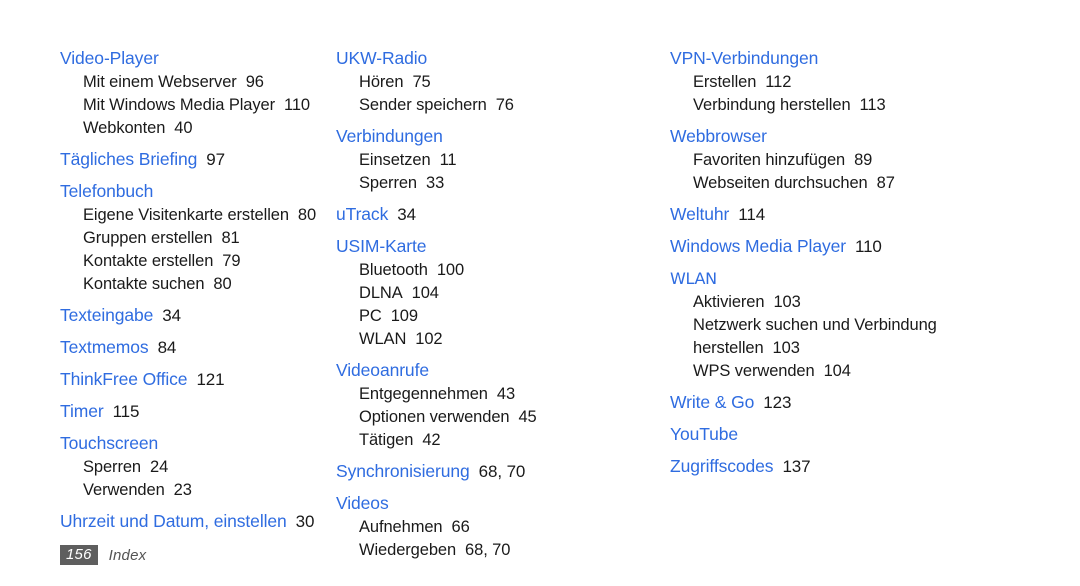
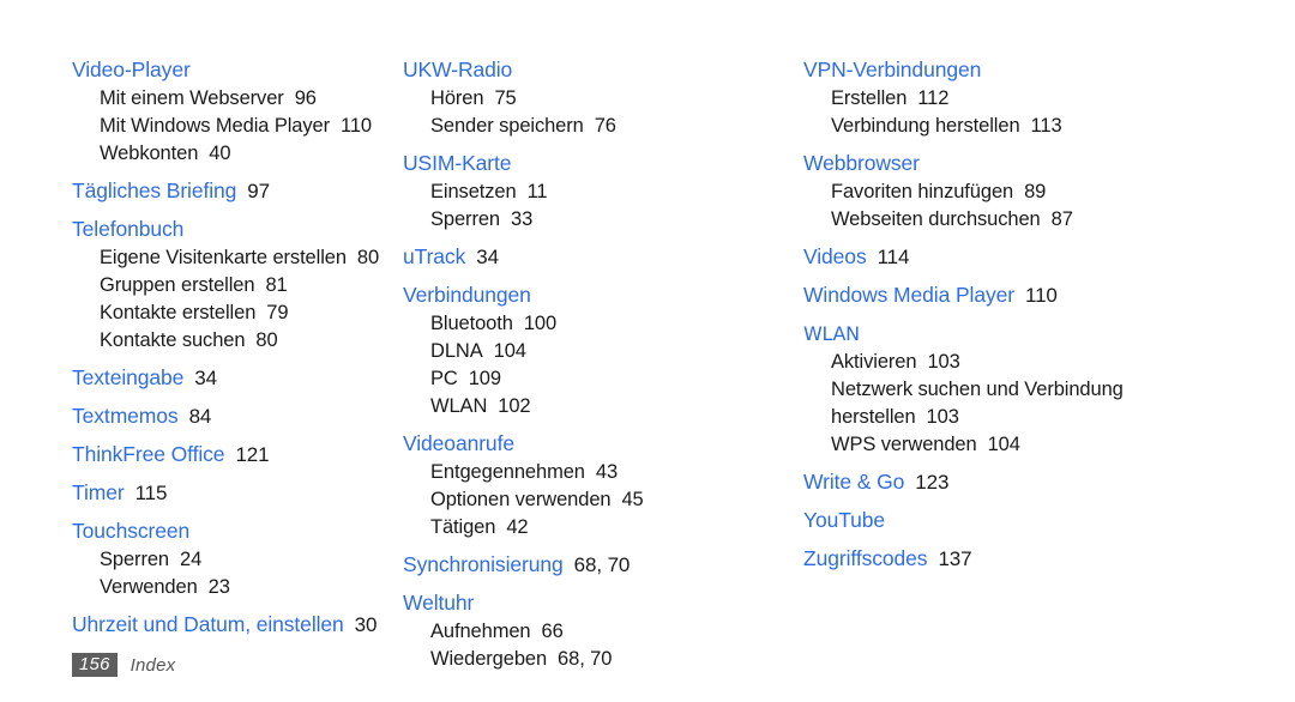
  Video-Player
  Mit einem Webserver 96
  Mit Windows Media Player 110
  Webkonten 40
  Tägliches Briefing 97
  Telefonbuch
  Eigene Visitenkarte erstellen 80
  Gruppen erstellen 81
  Kontakte erstellen 79
  Kontakte suchen 80
  Texteingabe 34
  Textmemos 84
  ThinkFree Office 121
  Timer 115
  Touchscreen
  Sperren 24
  Verwenden 23
  Uhrzeit und Datum, einstellen 30
  UKW-Radio
  Hören 75
  Sender speichern 76
- Verbindungen
+ USIM-Karte
  Einsetzen 11
  Sperren 33
  uTrack 34
- USIM-Karte
+ Verbindungen
  Bluetooth 100
  DLNA 104
  PC 109
  WLAN 102
  Videoanrufe
  Entgegennehmen 43
  Optionen verwenden 45
  Tätigen 42
  Synchronisierung 68, 70
- Videos
+ Weltuhr
  Aufnehmen 66
  Wiedergeben 68, 70
  VPN-Verbindungen
  Erstellen 112
  Verbindung herstellen 113
  Webbrowser
  Favoriten hinzufügen 89
  Webseiten durchsuchen 87
- Weltuhr 114
+ Videos 114
  Windows Media Player 110
  WLAN
  Aktivieren 103
  Netzwerk suchen und Verbindung
  herstellen 103
  WPS verwenden 104
  Write & Go 123
  YouTube
  Zugriffscodes 137
  156
  Index
